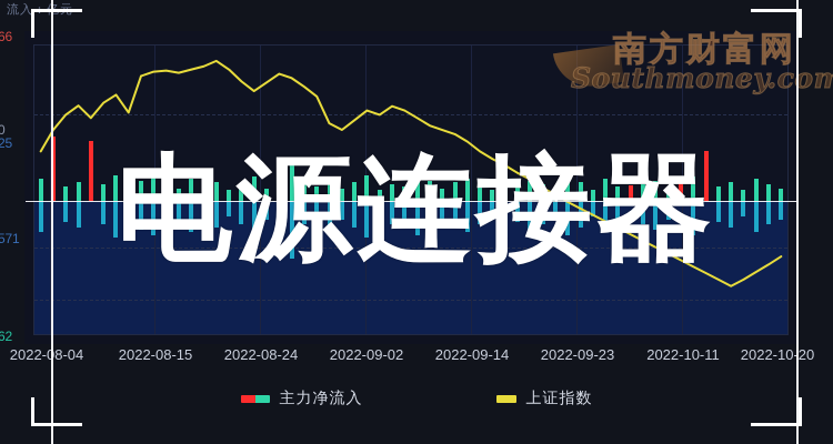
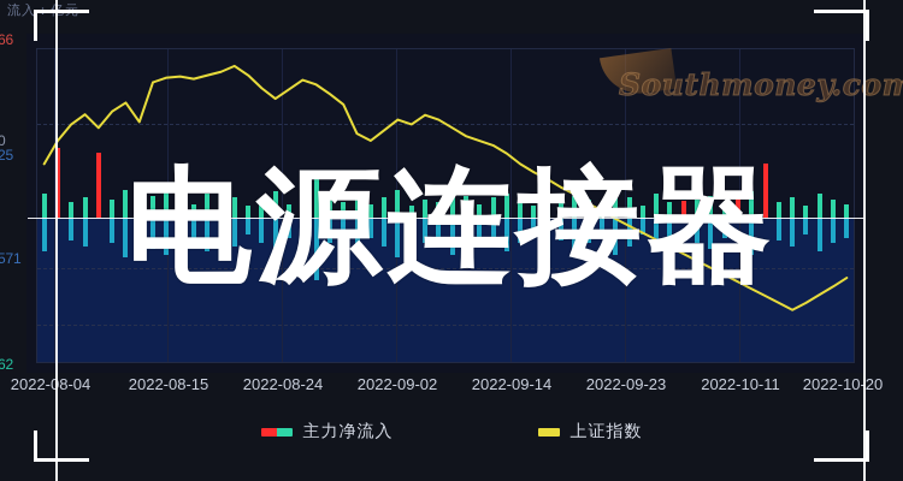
  66
  0
  25
  571
  62
  2022-8-04
  2022-08-15
  2022-08-24
  2022-09-02
  2022-09-14
  2022-09-23
  2022-10-11
  2022-1020
  主力净流入
  上证指数
  电源连接器
- 南方财富网
  Southmoney.com
